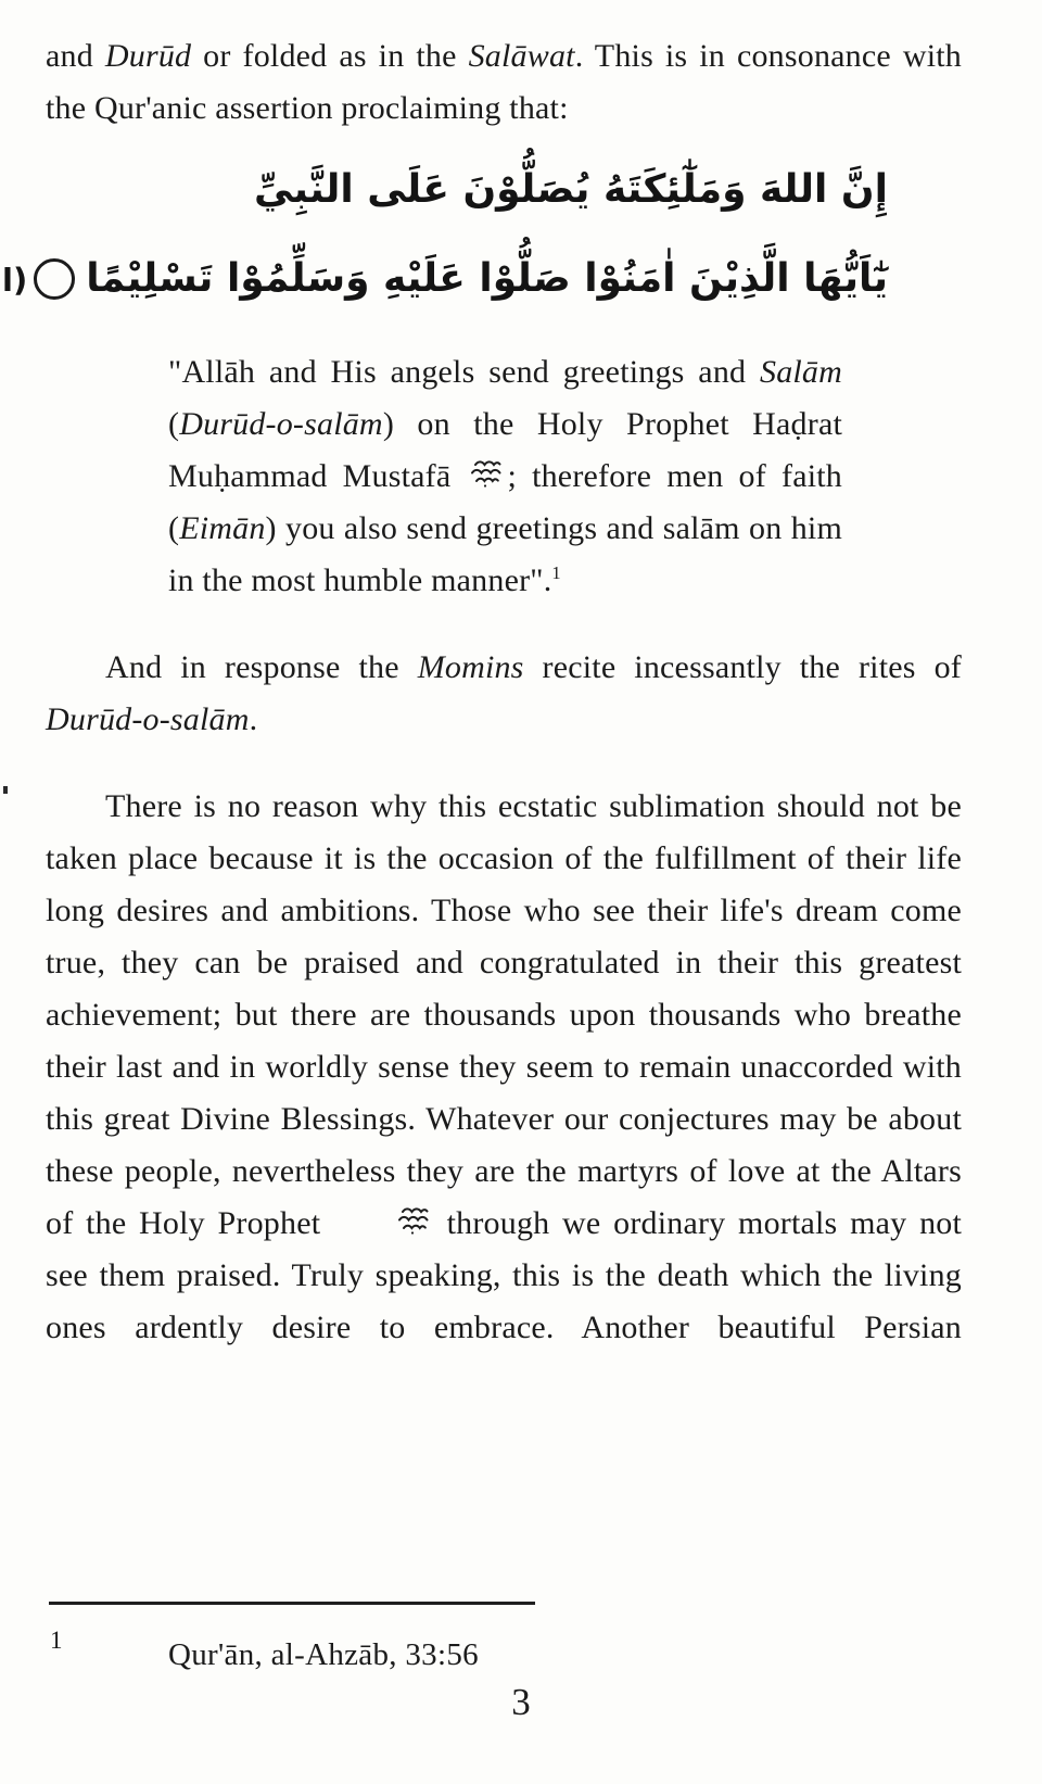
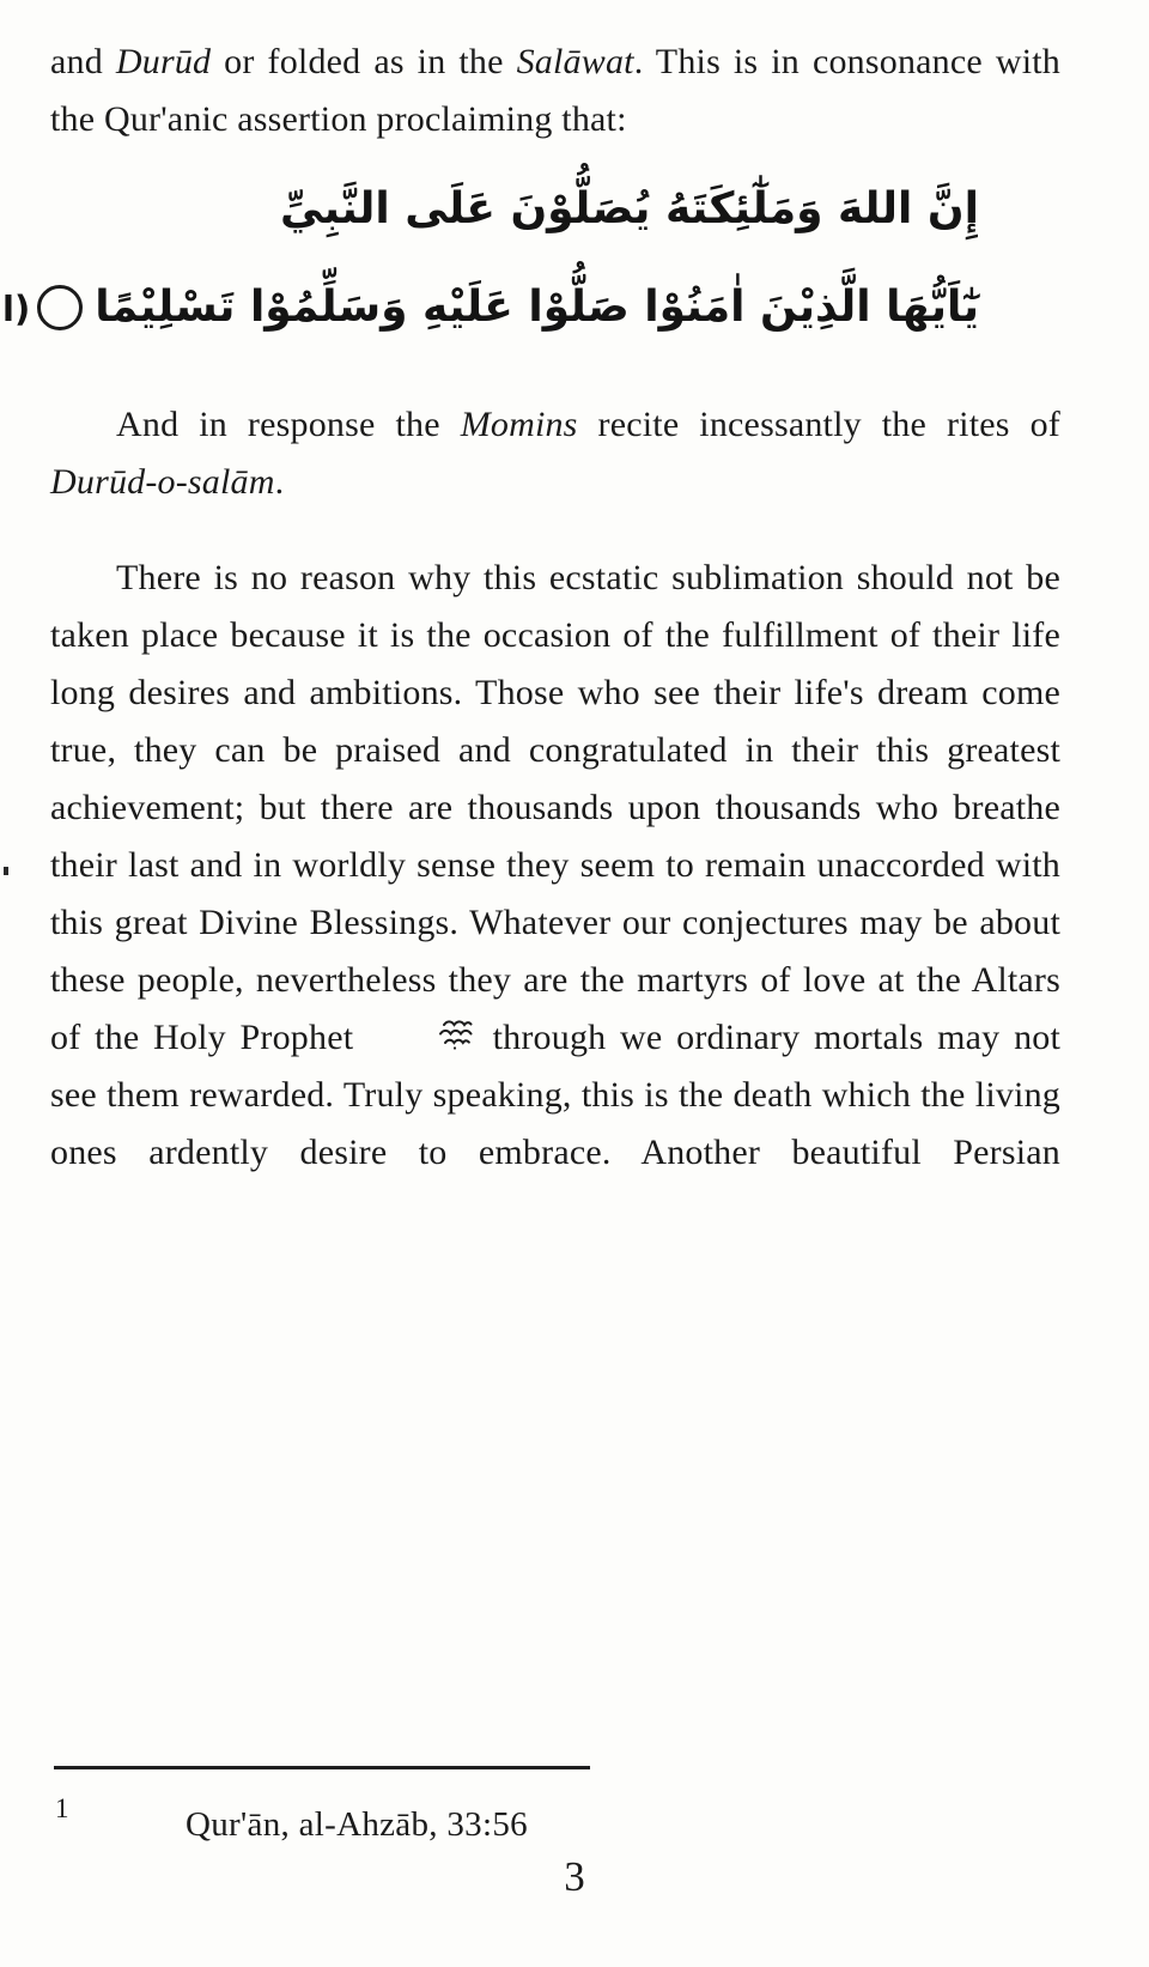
  and Durūd or folded as in the Salāwat. This is in consonance with the Qur'anic assertion proclaiming that:
  إِنَّ اللهَ وَمَلٰٓئِكَتَهُ يُصَلُّوْنَ عَلَى النَّبِيِّ
  يٰٓاَيُّهَا الَّذِيْنَ اٰمَنُوْا صَلُّوْا عَلَيْهِ وَسَلِّمُوْا تَسْلِيْمًا(ا
- "Allāh and His angels send greetings and Salām (Durūd-o-salām) on the Holy Prophet Haḍrat Muḥammad Mustafā ; therefore men of faith (Eimān) you also send greetings and salām on him in the most humble manner".1
  And in response the Momins recite incessantly the rites of Durūd-o-salām.
- There is no reason why this ecstatic sublimation should not be taken place because it is the occasion of the fulfillment of their life long desires and ambitions. Those who see their life's dream come true, they can be praised and congratulated in their this greatest achievement; but there are thousands upon thousands who breathe their last and in worldly sense they seem to remain unaccorded with this great Divine Blessings. Whatever our conjectures may be about these people, nevertheless they are the martyrs of love at the Altars of the Holy Prophet through we ordinary mortals may not see them praised. Truly speaking, this is the death which the living ones ardently desire to embrace. Another beautiful Persian
+ There is no reason why this ecstatic sublimation should not be taken place because it is the occasion of the fulfillment of their life long desires and ambitions. Those who see their life's dream come true, they can be praised and congratulated in their this greatest achievement; but there are thousands upon thousands who breathe their last and in worldly sense they seem to remain unaccorded with this great Divine Blessings. Whatever our conjectures may be about these people, nevertheless they are the martyrs of love at the Altars of the Holy Prophet through we ordinary mortals may not see them rewarded. Truly speaking, this is the death which the living ones ardently desire to embrace. Another beautiful Persian
  1
  Qur'ān, al-Ahzāb, 33:56
  3
